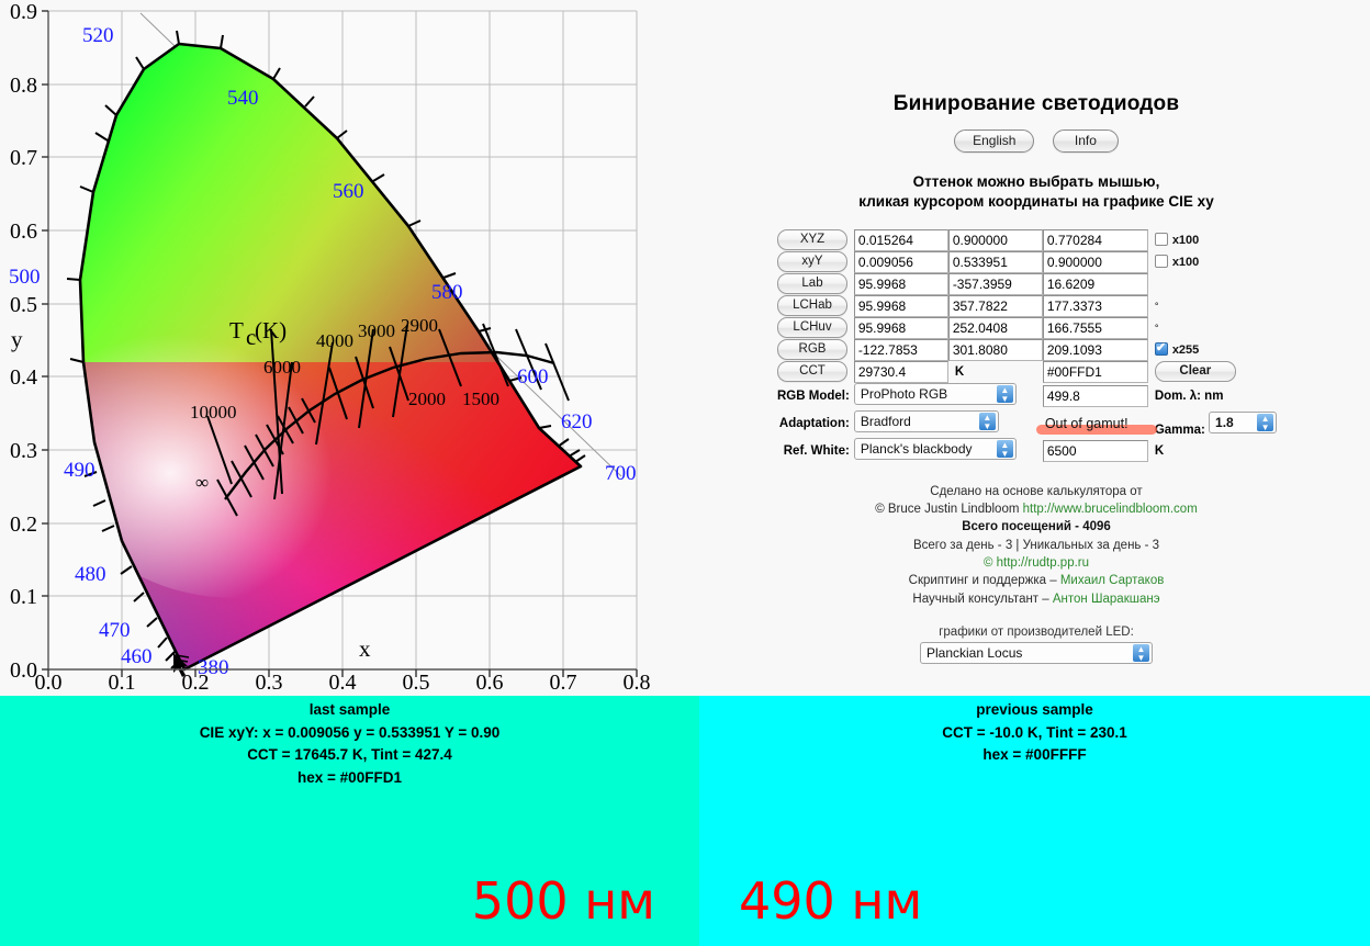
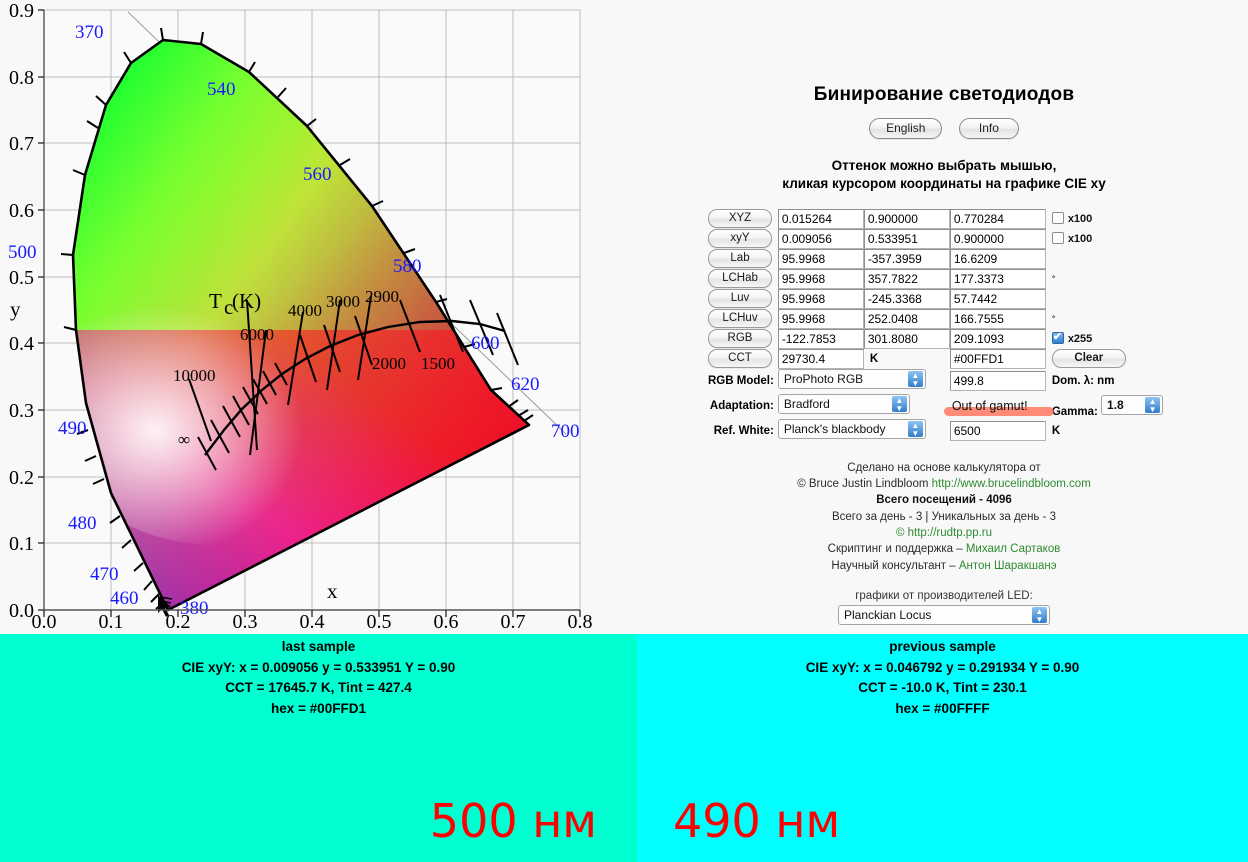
  ∞
  10000
  6000
  4000
  3000
  2900
  2000
  1500
  T
  c
  (K)
- 520
+ 370
  540
  560
  580
  600
  620
  700
  500
  490
  480
  470
  460
  380
  0.9
  0.8
  0.7
  0.6
  0.5
  0.4
  0.3
  0.2
  0.1
  0.0
  0.0
  0.1
  0.2
  0.3
  0.4
  0.5
  0.6
  0.7
  0.8
  y
  x
  Бинирование светодиодов
  English Info
  Оттенок можно выбрать мышью,
  кликая курсором координаты на графике CIE xy
  XYZ	0.015264	0.900000	0.770284	x100
  xyY	0.009056	0.533951	0.900000	x100
  Lab	95.9968	-357.3959	16.6209
  LCHab	95.9968	357.7822	177.3373	°
+ Luv	95.9968	-245.3368	57.7442
  LCHuv	95.9968	252.0408	166.7555	°
  RGB	-122.7853	301.8080	209.1093	x255
  CCT	29730.4	K	#00FFD1	Clear
  RGB Model:	ProPhoto RGB ▲▼	499.8	Dom. λ: nm
  Adaptation:	Bradford ▲▼	Out of gamut!	Gamma: 1.8 ▲▼
  Ref. White:	Planck's blackbody ▲▼	6500	K
  Сделано на основе калькулятора от
  © Bruce Justin Lindbloom http://www.brucelindbloom.com
  Всего посещений - 4096
  Всего за день - 3 | Уникальных за день - 3
  © http://rudtp.pp.ru
  Скриптинг и поддержка – Михаил Сартаков
  Научный консультант – Антон Шаракшанэ
  графики от производителей LED:
  Planckian Locus
  ▲
  ▼
  last sample
  CIE xyY: x = 0.009056 y = 0.533951 Y = 0.90
  CCT = 17645.7 K, Tint = 427.4
  hex = #00FFD1
  500 нм
  previous sample
+ CIE xyY: x = 0.046792 y = 0.291934 Y = 0.90
  CCT = -10.0 K, Tint = 230.1
  hex = #00FFFF
  490 нм
